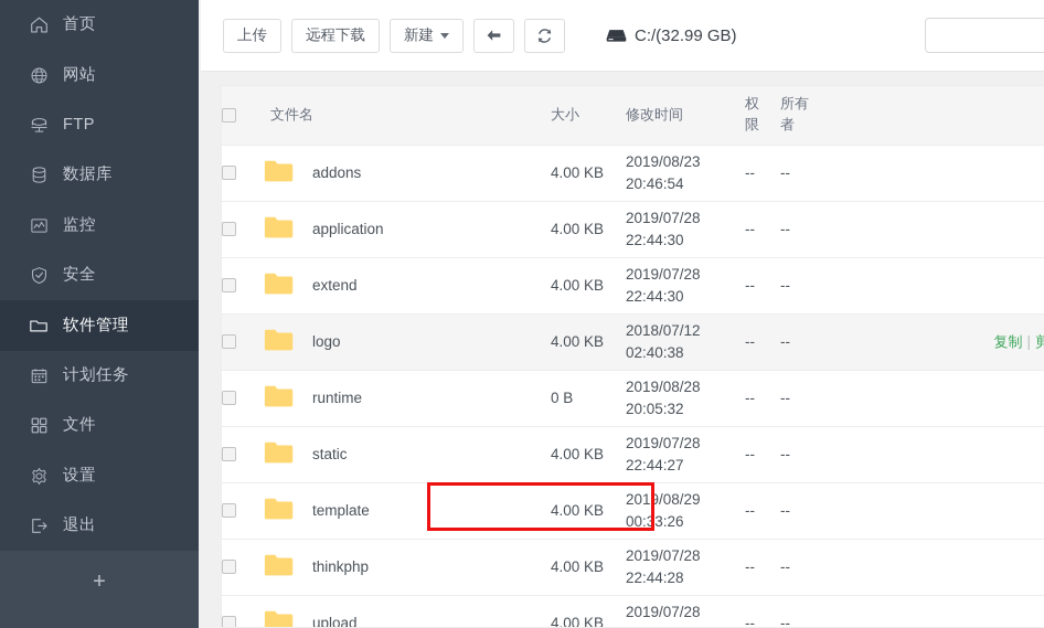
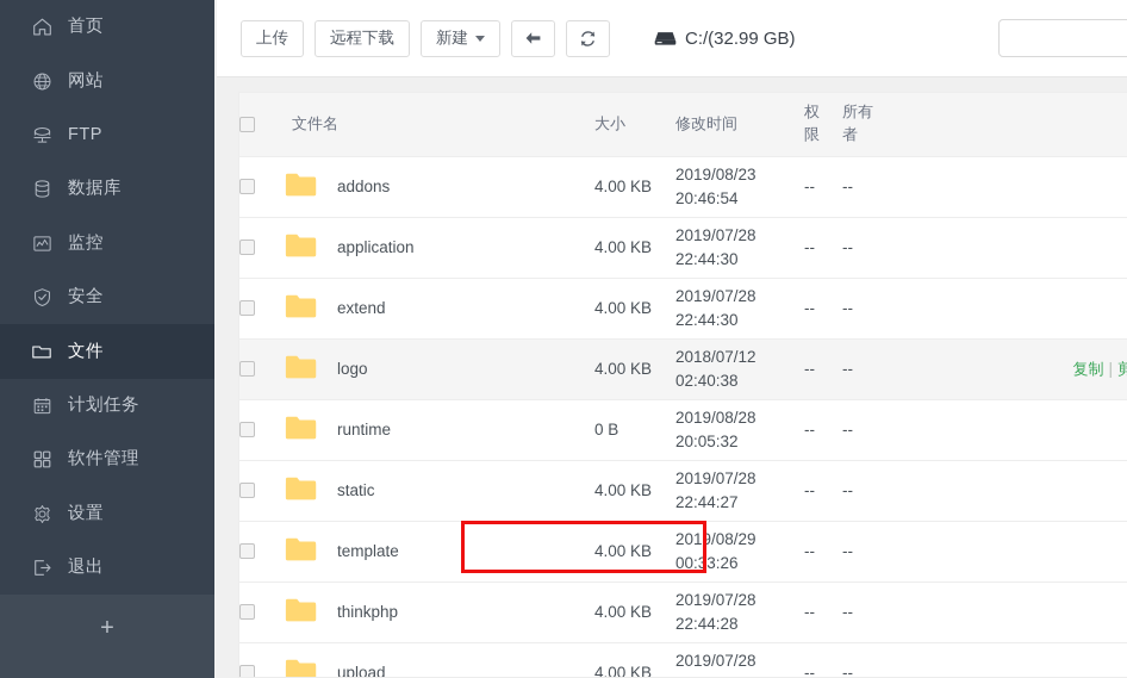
  首页
  网站
  FTP
  数据库
  监控
  安全
- 软件管理
+ 文件
  计划任务
- 文件
+ 软件管理
  设置
  退出
  +
  上传
  远程下载
  新建
  C:/(32.99 GB)
  	文件名	大小	修改时间	权 限	所有 者
  	addons	4.00 KB	2019/08/2320:46:54	--	--
  	application	4.00 KB	2019/07/2822:44:30	--	--
  	extend	4.00 KB	2019/07/2822:44:30	--	--
  	logo	4.00 KB	2018/07/1202:40:38	--	--	复制 | 剪
  	runtime	0 B	2019/08/2820:05:32	--	--
  	static	4.00 KB	2019/07/2822:44:27	--	--
  	template	4.00 KB	2019/08/2900:33:26	--	--
  	thinkphp	4.00 KB	2019/07/2822:44:28	--	--
  	upload	4.00 KB	2019/07/28	--	--
